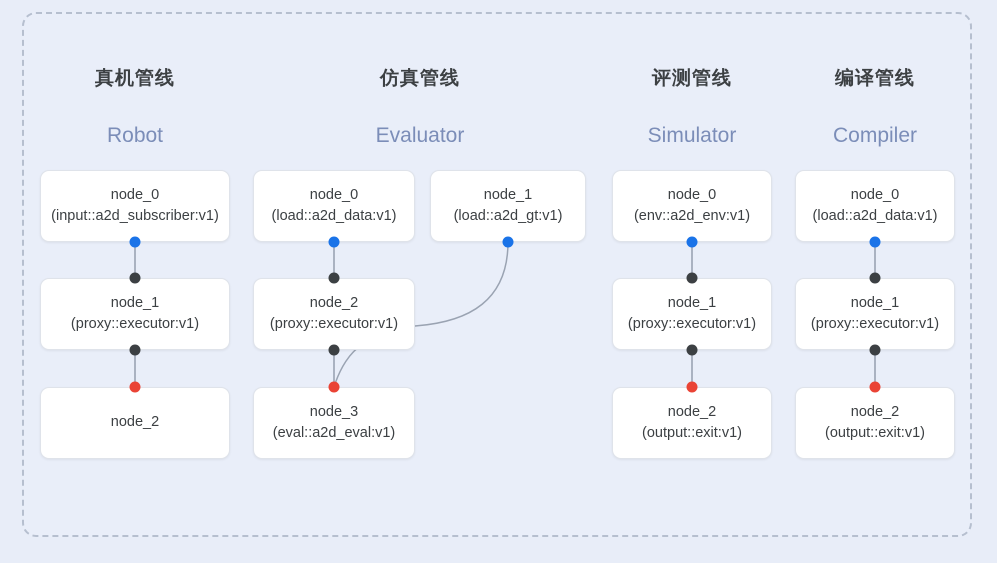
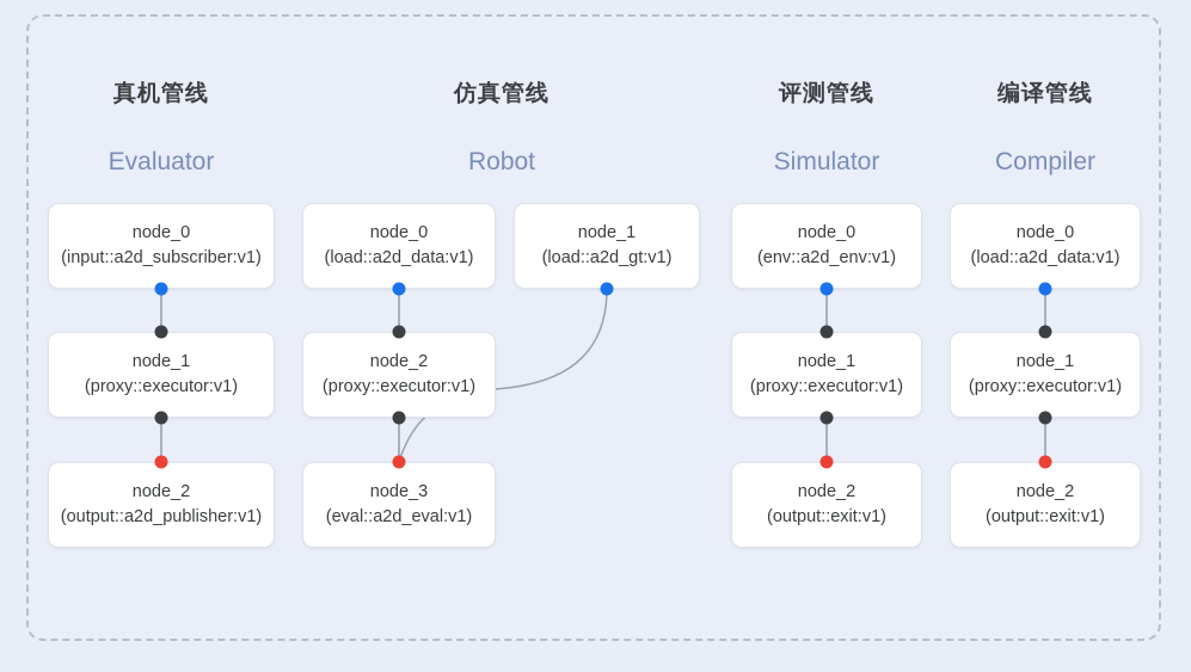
  真机管线
- Robot
+ Evaluator
  仿真管线
- Evaluator
+ Robot
  评测管线
  Simulator
  编译管线
  Compiler
  node_0
  (input::a2d_subscriber:v1)
  node_1
  (proxy::executor:v1)
  node_2
+ (output::a2d_publisher:v1)
  node_0
  (load::a2d_data:v1)
  node_1
  (load::a2d_gt:v1)
  node_2
  (proxy::executor:v1)
  node_3
  (eval::a2d_eval:v1)
  node_0
  (env::a2d_env:v1)
  node_1
  (proxy::executor:v1)
  node_2
  (output::exit:v1)
  node_0
  (load::a2d_data:v1)
  node_1
  (proxy::executor:v1)
  node_2
  (output::exit:v1)
